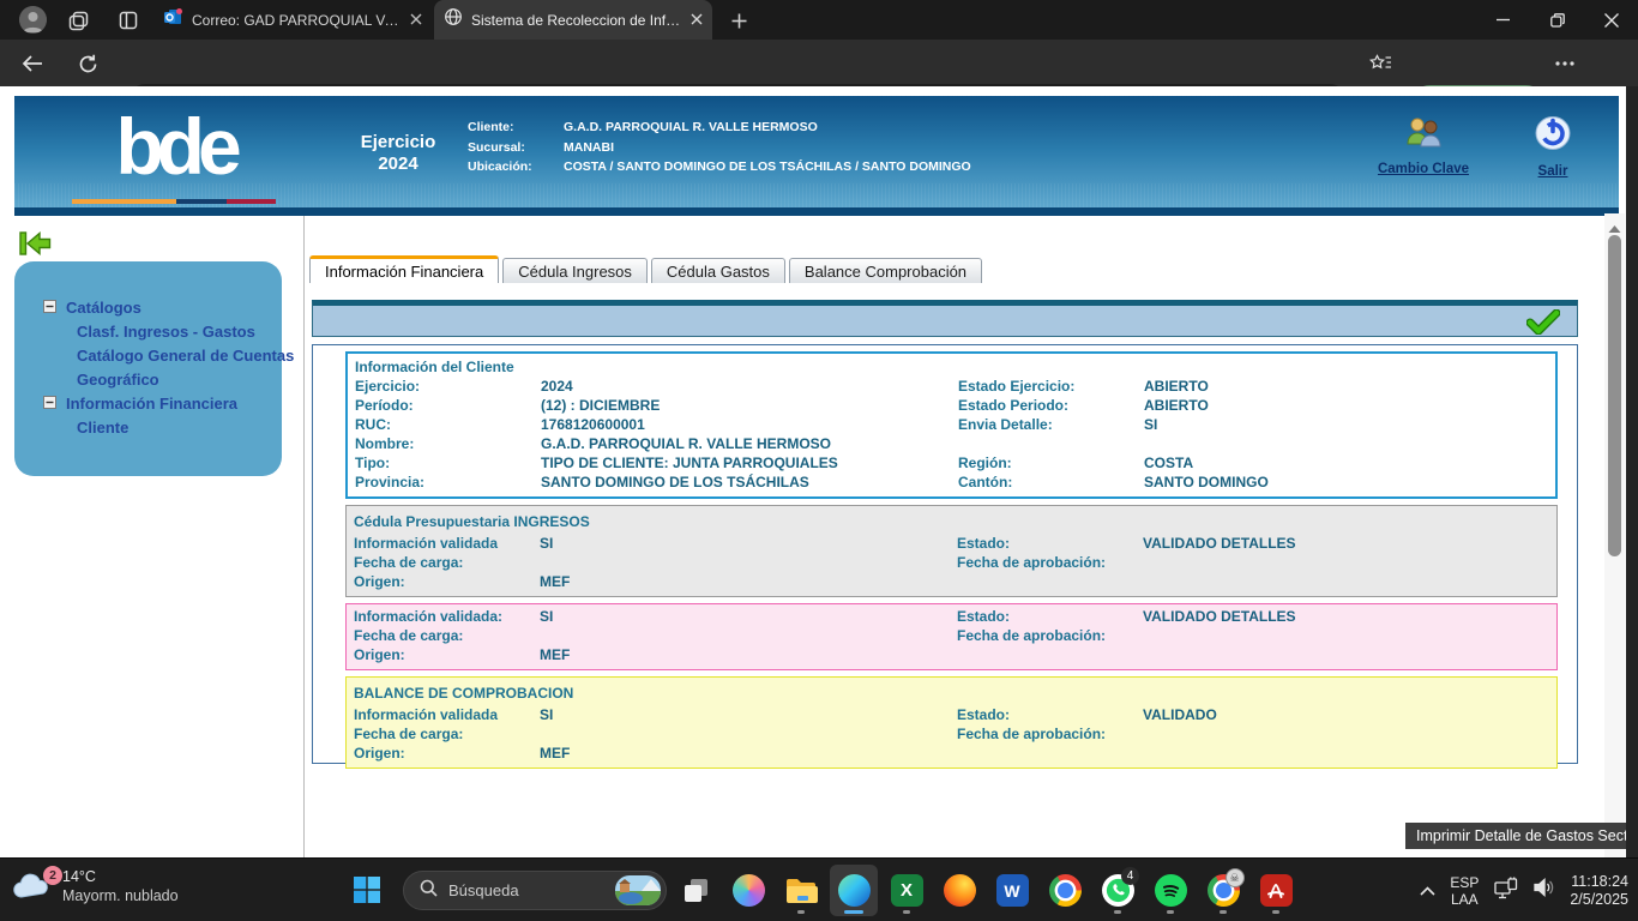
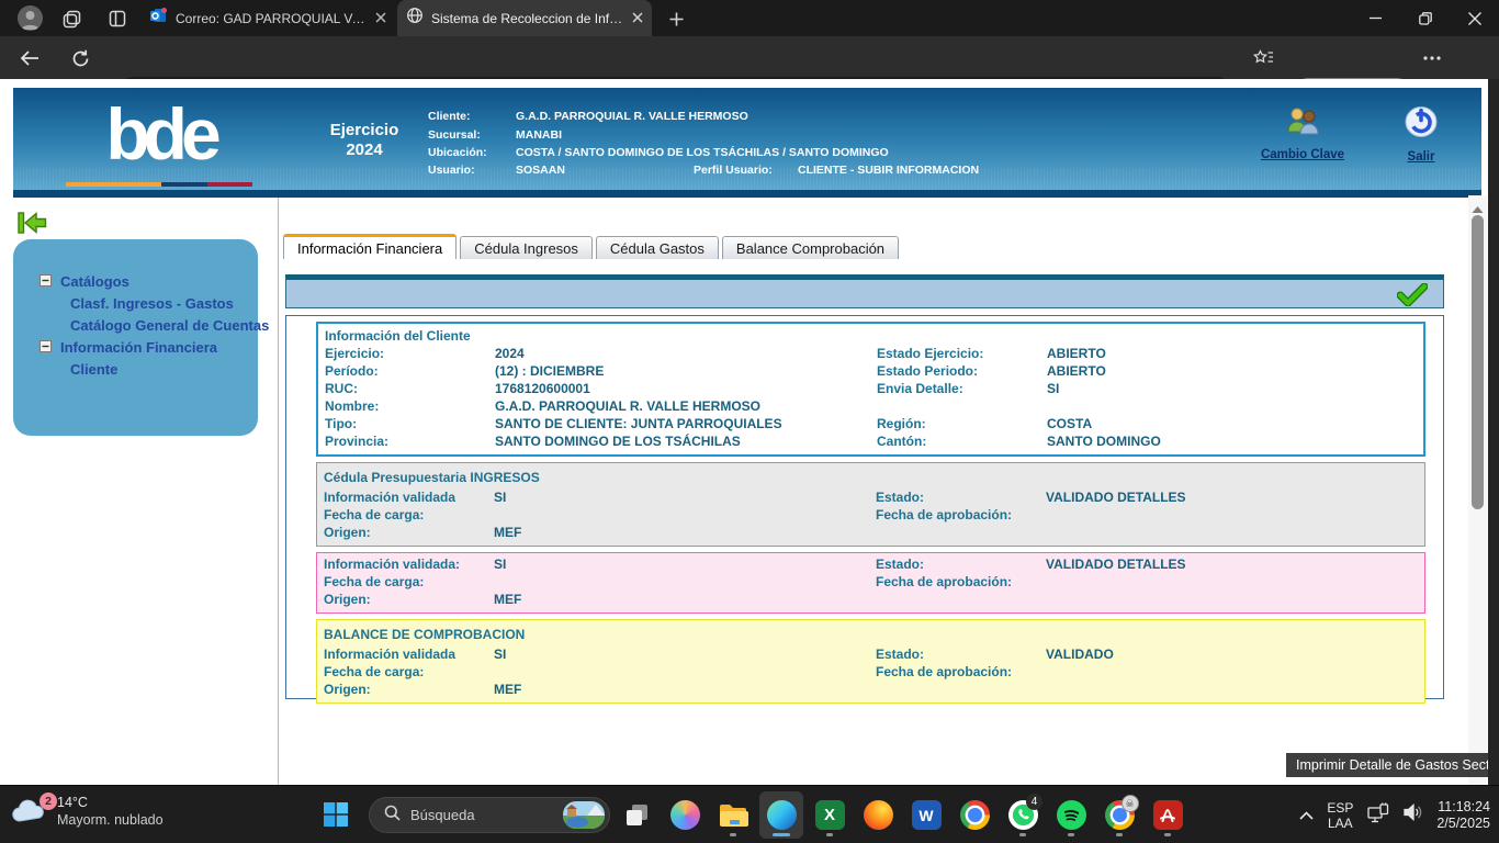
  Correo: GAD PARROQUIAL VAL
  Sistema de Recoleccion de Infor
  bde
  Ejercicio
  2024
  Cliente:
  G.A.D. PARROQUIAL R. VALLE HERMOSO
  Sucursal:
  MANABI
  Ubicación:
  COSTA / SANTO DOMINGO DE LOS TSÁCHILAS / SANTO DOMINGO
+ Usuario:
+ SOSAAN
+ Perfil Usuario:
+ CLIENTE - SUBIR INFORMACION
  Cambio Clave
  Salir
  Catálogos
  Clasf. Ingresos - Gastos
  Catálogo General de Cuentas
- Geográfico
  Información Financiera
  Cliente
  Información Financiera
  Cédula Ingresos
  Cédula Gastos
  Balance Comprobación
  Información del Cliente
  Ejercicio:
  2024
  Estado Ejercicio:
  ABIERTO
  Período:
  (12) : DICIEMBRE
  Estado Periodo:
  ABIERTO
  RUC:
  1768120600001
  Envia Detalle:
  SI
  Nombre:
  G.A.D. PARROQUIAL R. VALLE HERMOSO
  Tipo:
- TIPO DE CLIENTE: JUNTA PARROQUIALES
+ SANTO DE CLIENTE: JUNTA PARROQUIALES
  Región:
  COSTA
  Provincia:
  SANTO DOMINGO DE LOS TSÁCHILAS
  Cantón:
  SANTO DOMINGO
  Cédula Presupuestaria INGRESOS
  Información validada
  SI
  Estado:
  VALIDADO DETALLES
  Fecha de carga:
  Fecha de aprobación:
  Origen:
  MEF
  Información validada:
  SI
  Estado:
  VALIDADO DETALLES
  Fecha de carga:
  Fecha de aprobación:
  Origen:
  MEF
  BALANCE DE COMPROBACION
  Información validada
  SI
  Estado:
  VALIDADO
  Fecha de carga:
  Fecha de aprobación:
  Origen:
  MEF
  Imprimir Detalle de Gastos Sec
  2
  14°C
  Mayorm. nublado
  Búsqueda
  X
  W
  4
  ☠
  ESP
  LAA
  11:18:24
  2/5/2025
